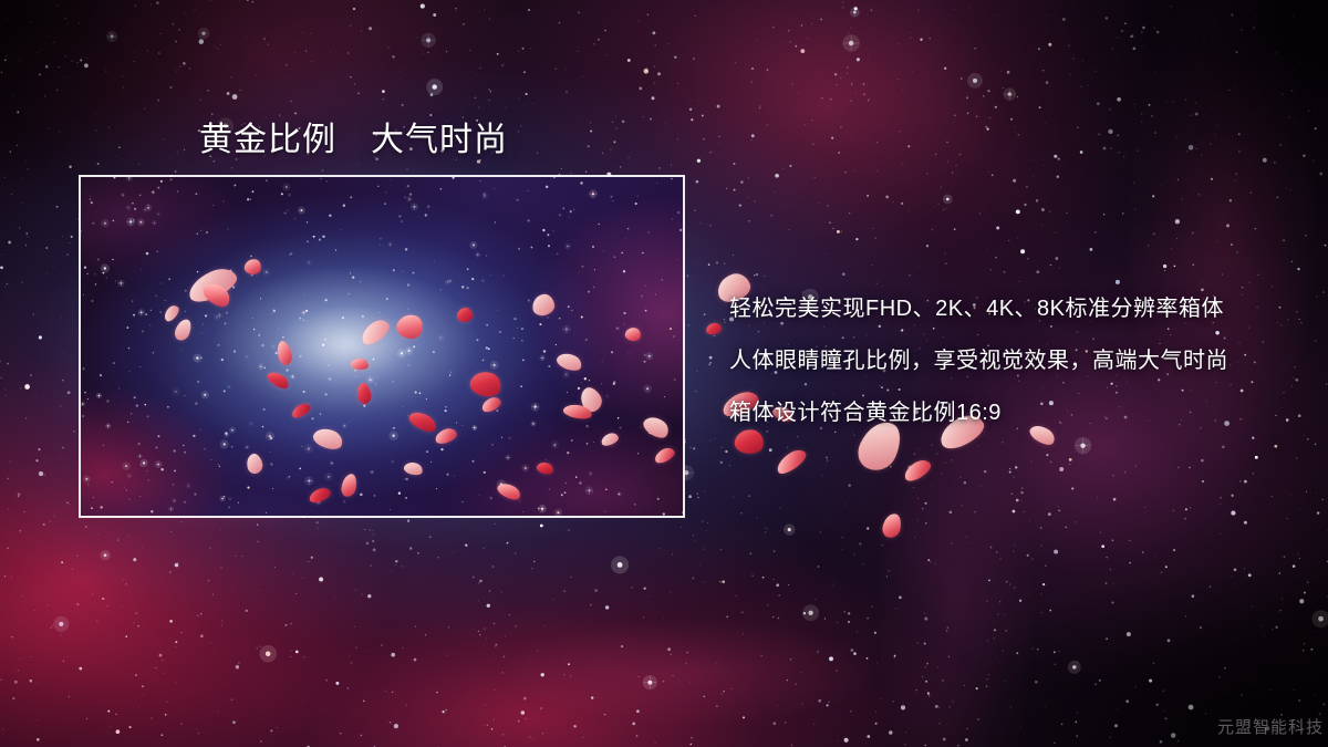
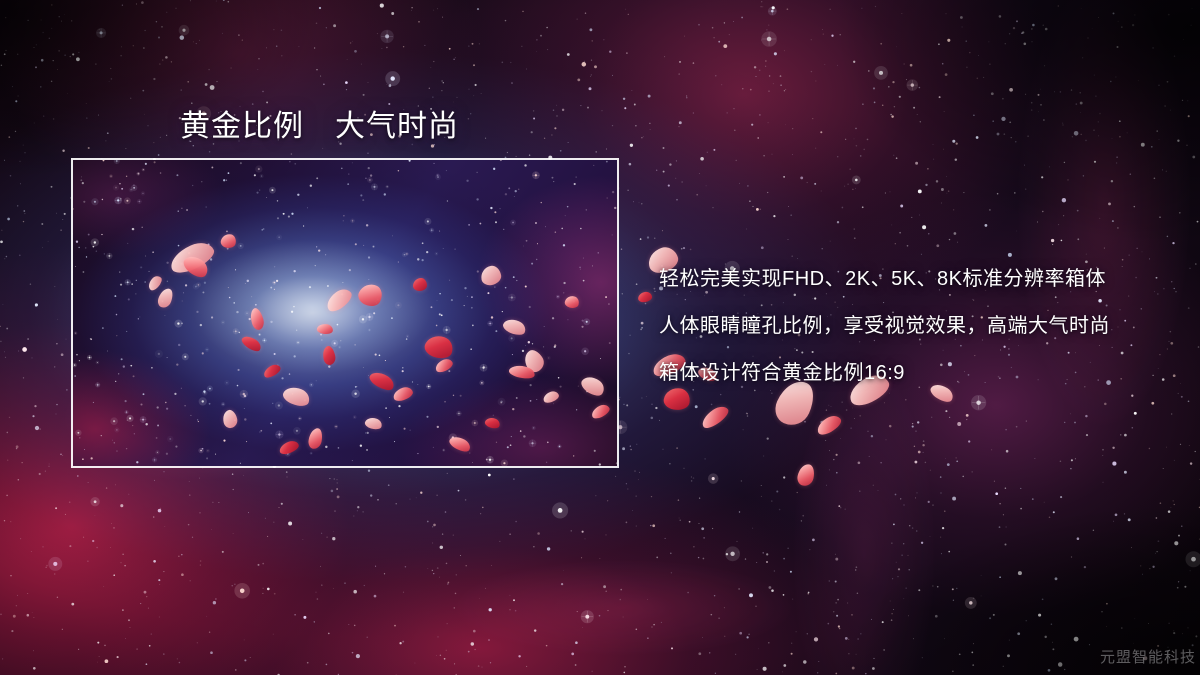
  黄金比例 大气时尚
- 轻松完美实现FHD、2K、4K、8K标准分辨率箱体
+ 轻松完美实现FHD、2K、5K、8K标准分辨率箱体
  人体眼睛瞳孔比例，享受视觉效果，高端大气时尚
  箱体设计符合黄金比例16:9
  元盟智能科技
